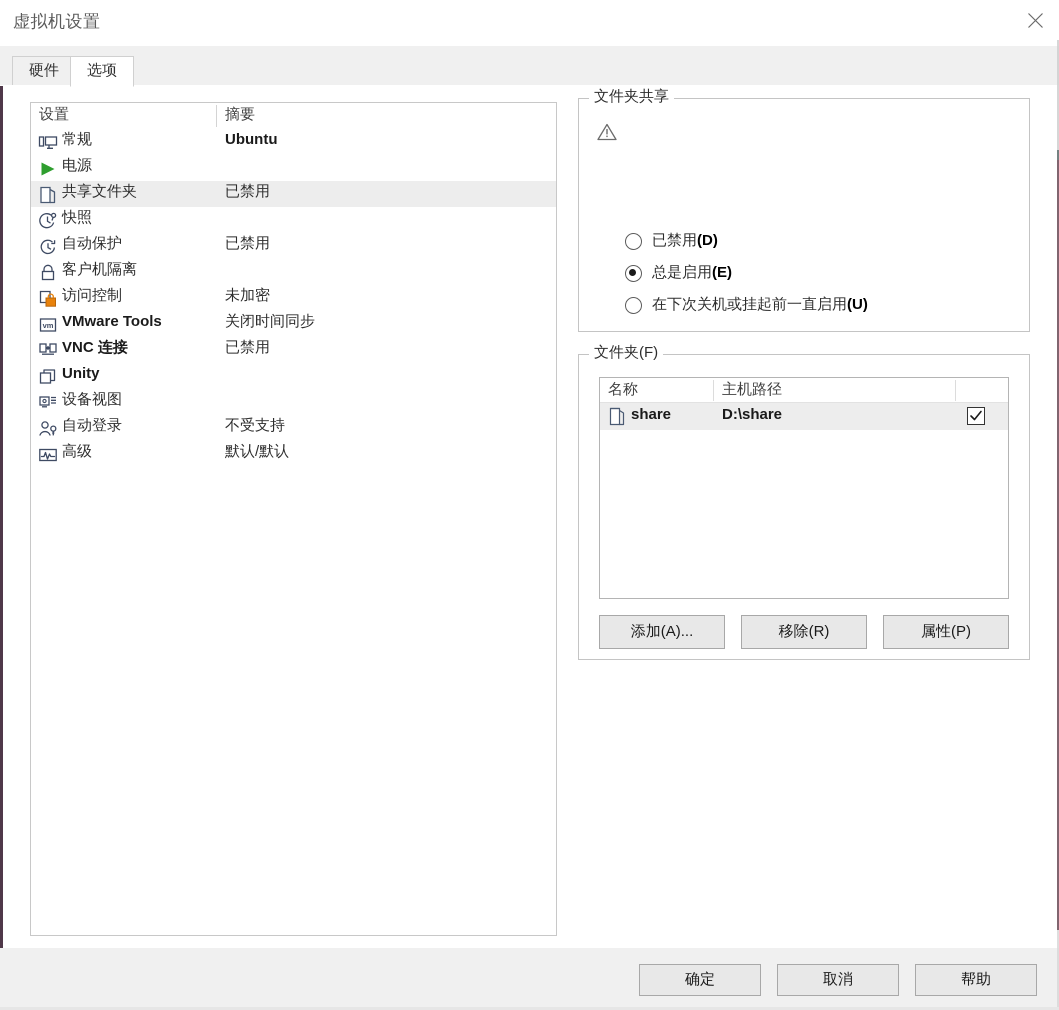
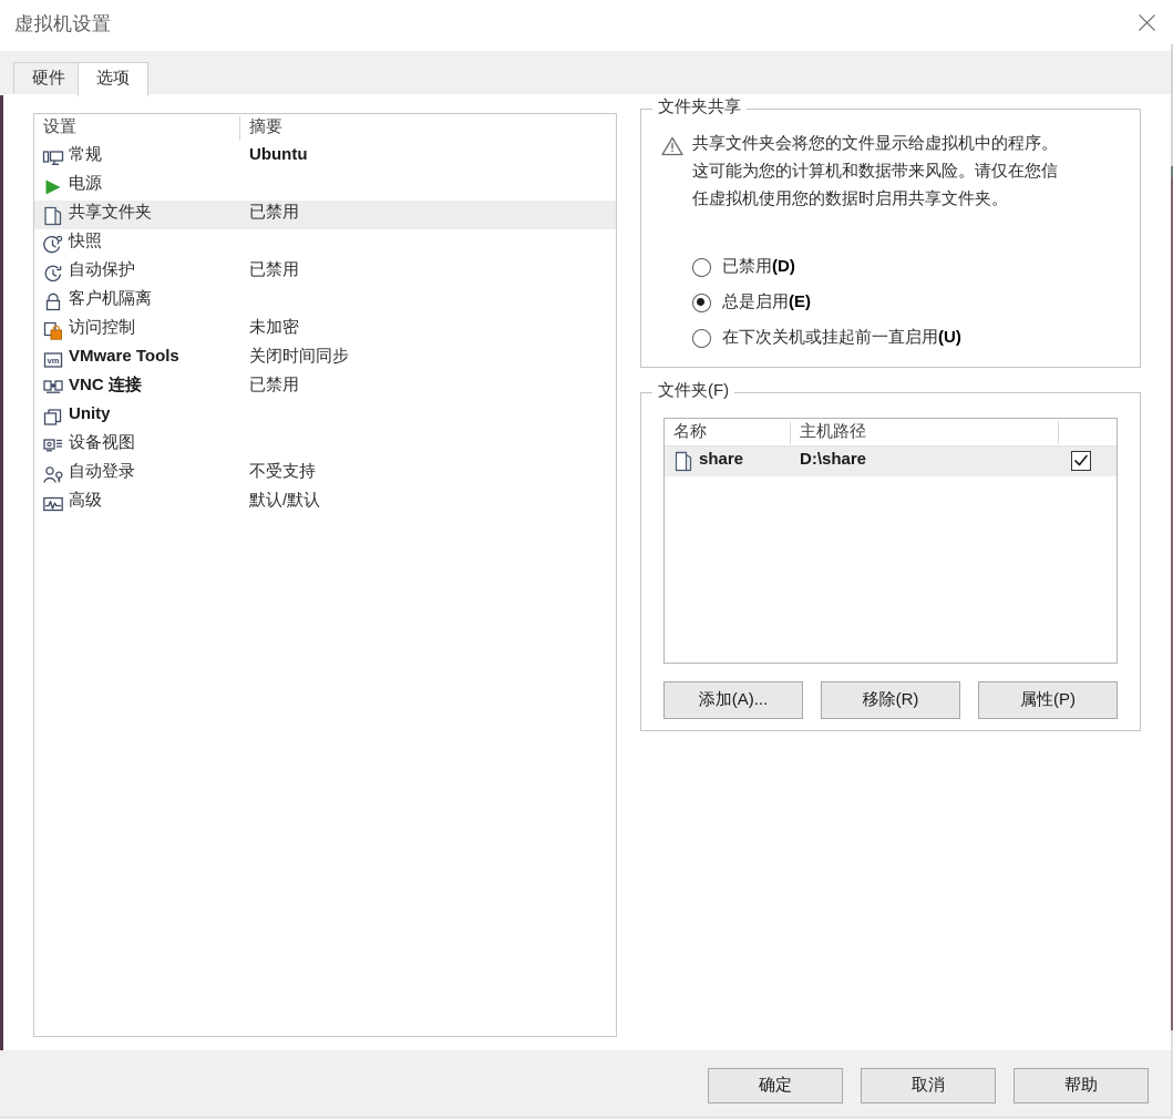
  虚拟机设置
  硬件
  选项
  设置
  摘要
  常规
  Ubuntu
  电源
  共享文件夹
  已禁用
  快照
  自动保护
  已禁用
  客户机隔离
  访问控制
  未加密
  vm
  VMware Tools
  关闭时间同步
  VNC 连接
  已禁用
  Unity
  设备视图
  自动登录
  不受支持
  高级
  默认/默认
  文件夹共享
+ 共享文件夹会将您的文件显示给虚拟机中的程序。这可能为您的计算机和数据带来风险。请仅在您信任虚拟机使用您的数据时启用共享文件夹。
  已禁用(D)
  总是启用(E)
  在下次关机或挂起前一直启用(U)
  文件夹(F)
  名称
  主机路径
  share
  D:\share
  添加(A)...
  移除(R)
  属性(P)
  确定
  取消
  帮助
